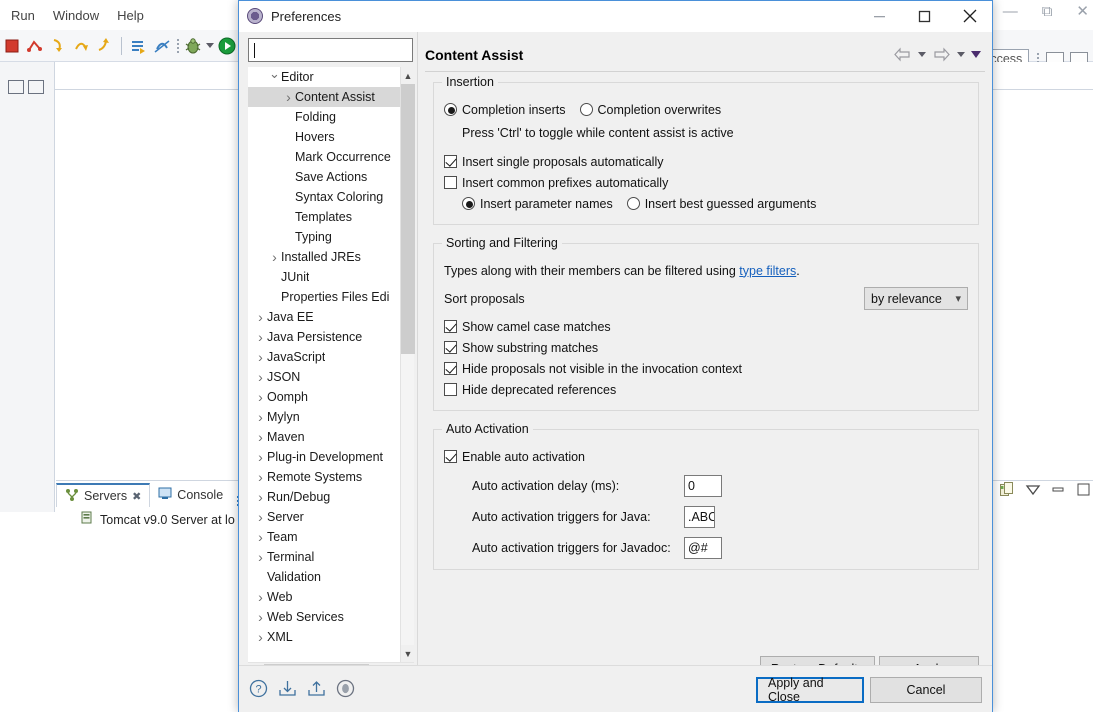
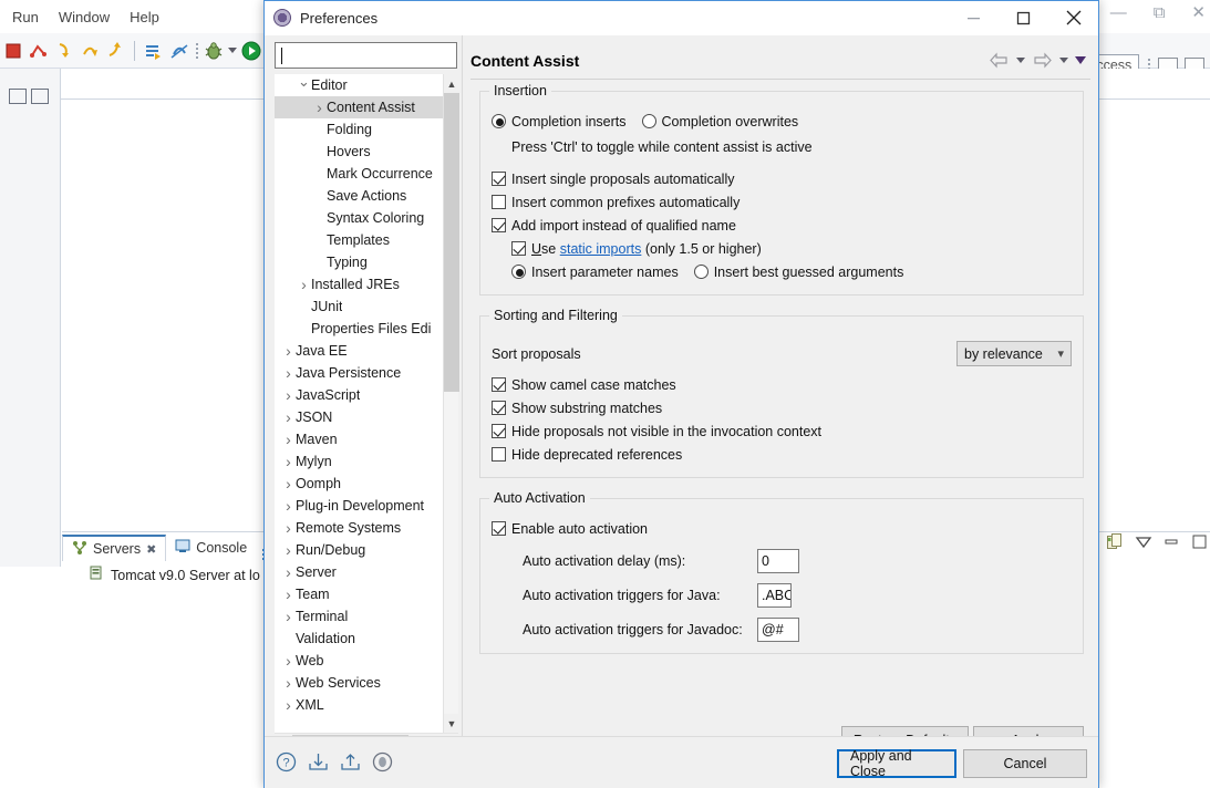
  Run
  Window
  Help
  —
  ⧉
  ✕
  ccess
  Servers
  ✖
  Console
  Tomcat v9.0 Server at lo
  Preferences
  Editor
  Content Assist
  Folding
  Hovers
  Mark Occurrence
  Save Actions
  Syntax Coloring
  Templates
  Typing
  Installed JREs
  JUnit
  Properties Files Edi
  Java EE
  Java Persistence
  JavaScript
  JSON
- Oomph
+ Maven
  Mylyn
- Maven
+ Oomph
  Plug-in Development
  Remote Systems
  Run/Debug
  Server
  Team
  Terminal
  Validation
  Web
  Web Services
  XML
  ▲
  ▼
  Content Assist
  Insertion
  Completion inserts
  Completion overwrites
  Press 'Ctrl' to toggle while content assist is active
  Insert single proposals automatically
  Insert common prefixes automatically
+ Add import instead of qualified name
+ Use static imports (only 1.5 or higher)
  Insert parameter names
  Insert best guessed arguments
  Sorting and Filtering
- Types along with their members can be filtered using type filters.
  Sort proposals
  by relevance
  ▾
  Show camel case matches
  Show substring matches
  Hide proposals not visible in the invocation context
  Hide deprecated references
  Auto Activation
  Enable auto activation
  Auto activation delay (ms):
  0
  Auto activation triggers for Java:
  .ABC
  Auto activation triggers for Javadoc:
  @#
  ?
  Apply and Close
  Cancel
